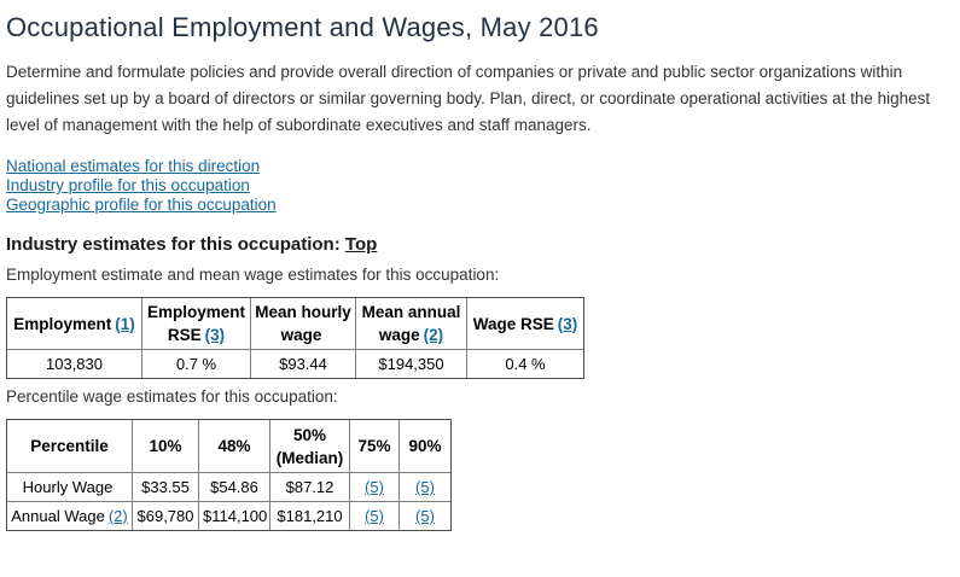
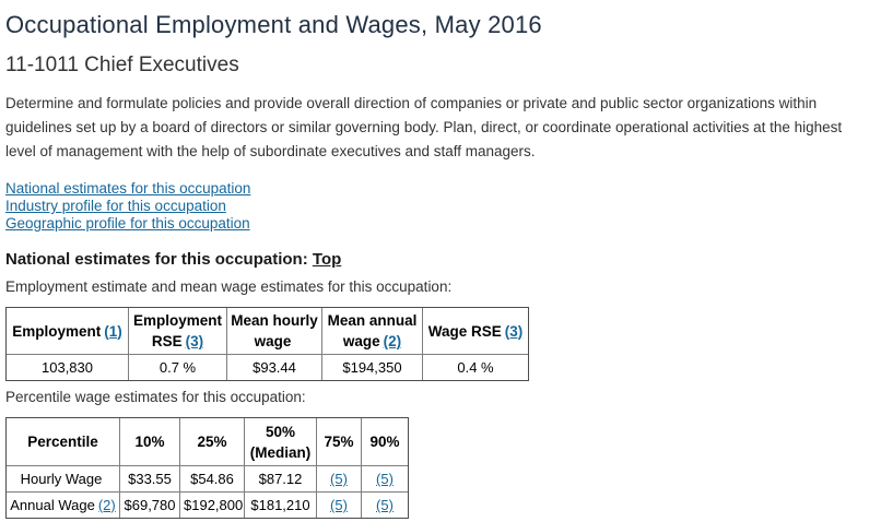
  Occupational Employment and Wages, May 2016
+ 11-1011 Chief Executives
  Determine and formulate policies and provide overall direction of companies or private and public sector organizations within guidelines set up by a board of directors or similar governing body. Plan, direct, or coordinate operational activities at the highest level of management with the help of subordinate executives and staff managers.
- National estimates for this direction
+ National estimates for this occupation
  Industry profile for this occupation
  Geographic profile for this occupation
- Industry estimates for this occupation: Top
+ National estimates for this occupation: Top
  Employment estimate and mean wage estimates for this occupation:
  Employment (1)	Employment RSE (3)	Mean hourly wage	Mean annual wage (2)	Wage RSE (3)
  103,830	0.7 %	$93.44	$194,350	0.4 %
  Percentile wage estimates for this occupation:
- Percentile	10%	48%	50% (Median)	75%	90%
+ Percentile	10%	25%	50% (Median)	75%	90%
  Hourly Wage	$33.55	$54.86	$87.12	(5)	(5)
- Annual Wage (2)	$69,780	$114,100	$181,210	(5)	(5)
+ Annual Wage (2)	$69,780	$192,800	$181,210	(5)	(5)
